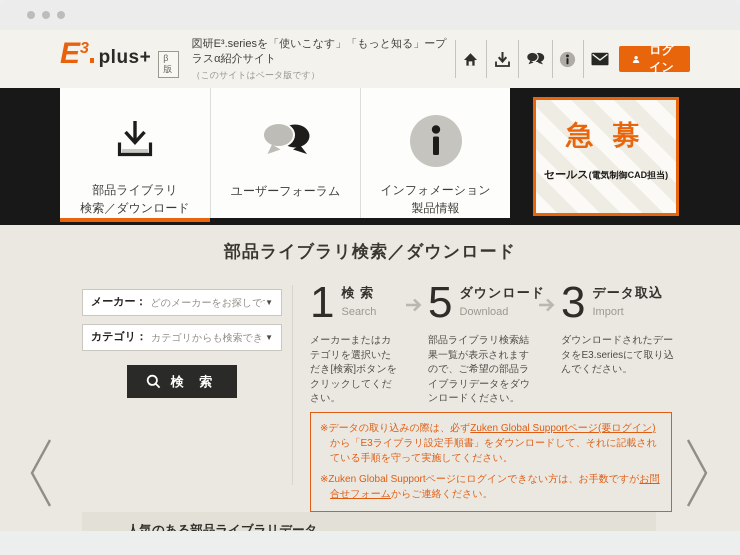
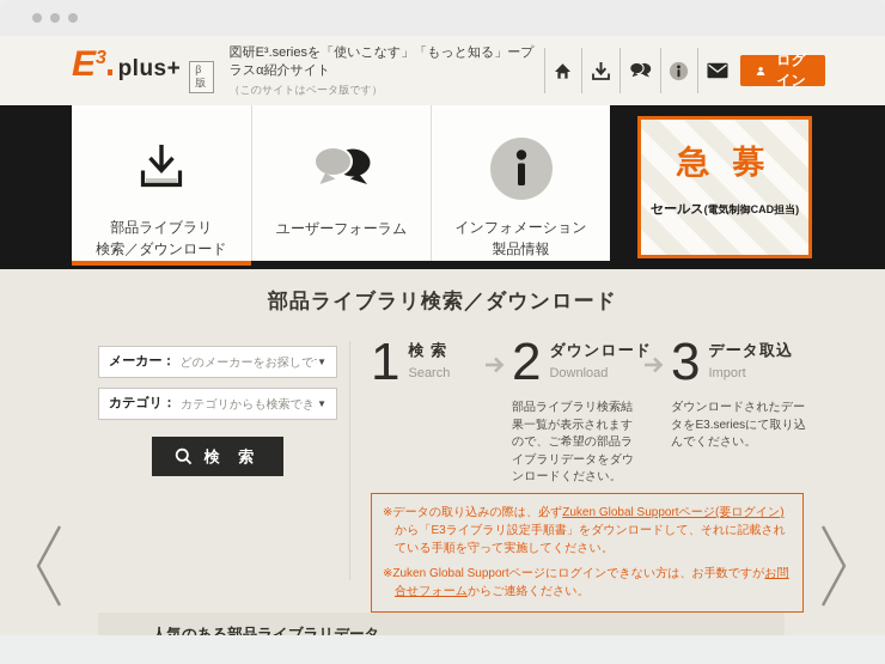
  E
  3
  plus+
  β版
  図研E³.seriesを「使いこなす」「もっと知る」ープラスα紹介サイト
  （このサイトはベータ版です）
  ログイン
  部品ライブラリ
  検索／ダウンロード
  ユーザーフォーラム
  インフォメーション
  製品情報
  急 募
  セールス(電気制御CAD担当)
  部品ライブラリ検索／ダウンロード
  メーカー：
  どのメーカーをお探しで
  ▼
  カテゴリ：
  カテゴリからも検索でき
  ▼
  検 索
  1
  検 索
  Search
- メーカーまたはカテゴリを選択いただき[検索]ボタンをクリックしてください。
- 5
+ 2
  ダウンロード
  Download
  部品ライブラリ検索結果一覧が表示されますので、ご希望の部品ライブラリデータをダウンロードください。
  3
  データ取込
  Import
  ダウンロードされたデータをE3.seriesにて取り込んでください。
  ※データの取り込みの際は、必ずZuken Global Supportページ(要ログイン)から「E3ライブラリ設定手順書」をダウンロードして、それに記載されている手順を守って実施してください。
  ※Zuken Global Supportページにログインできない方は、お手数ですがお問合せフォームからご連絡ください。
  人気のある部品ライブラリデータ
